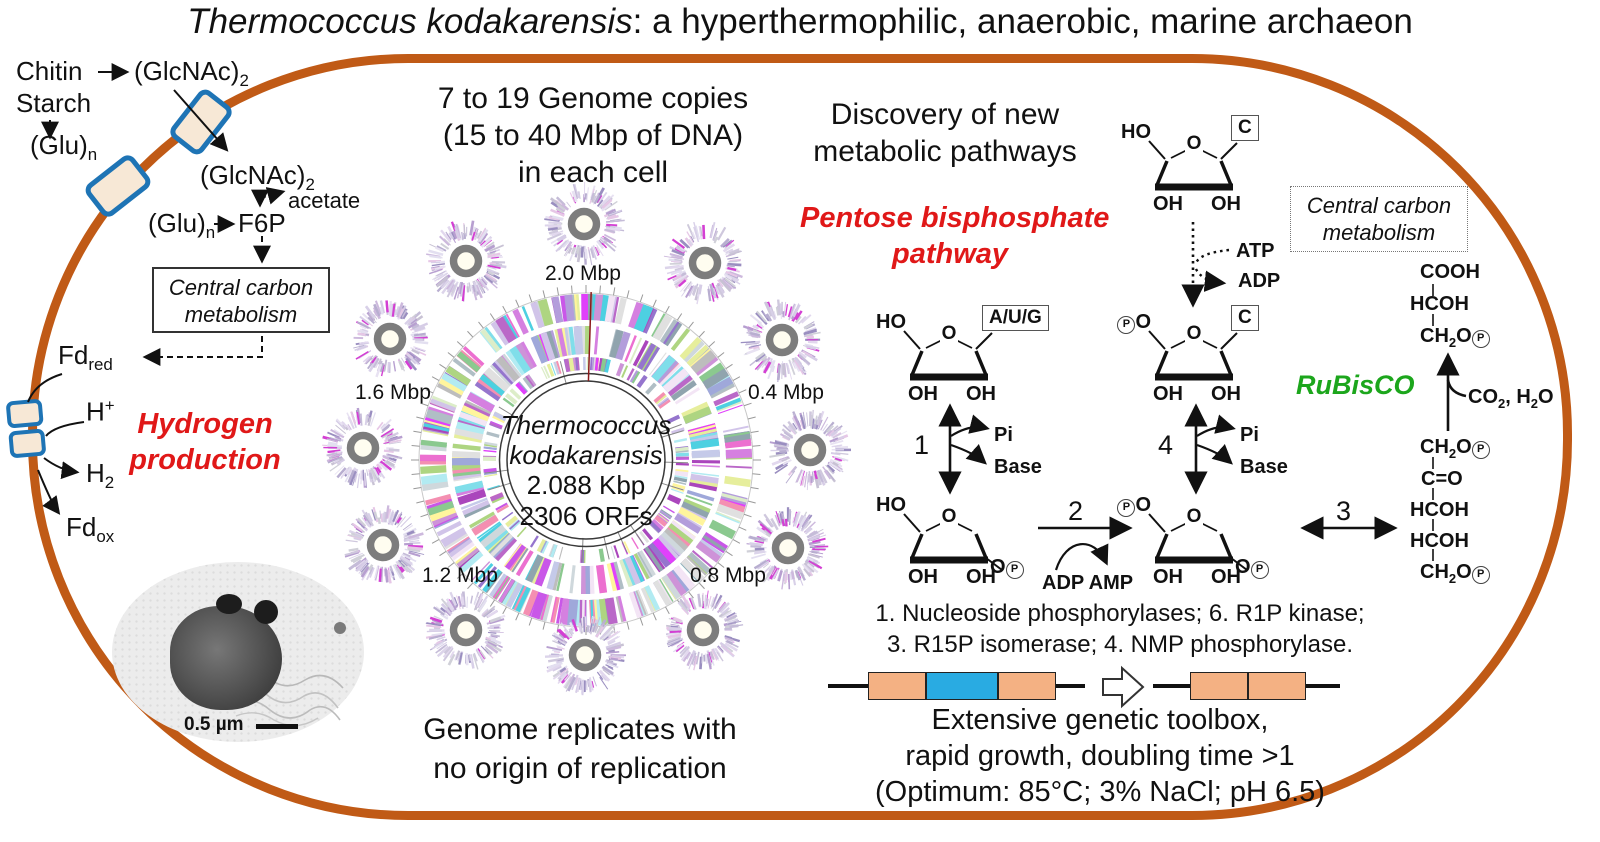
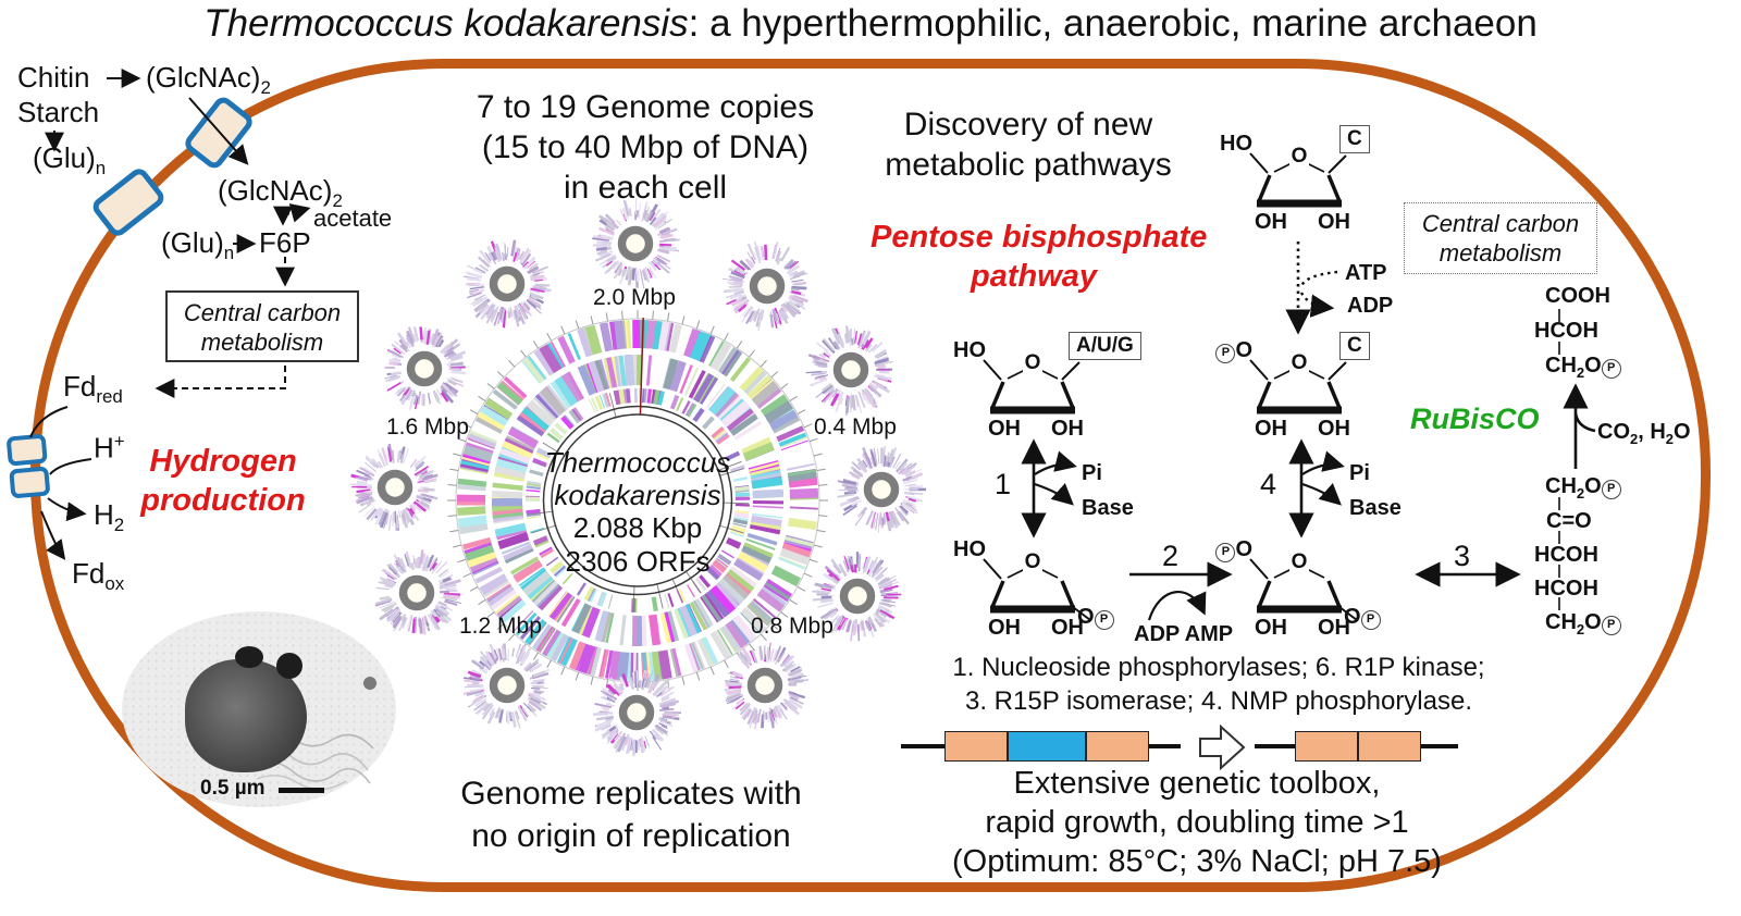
  Thermococcus kodakarensis: a hyperthermophilic, anaerobic, marine archaeon
  Chitin
  (GlcNAc)2
  Starch
  (Glu)n
  (GlcNAc)2
  acetate
  (Glu)n
  F6P
  Central carbon
  metabolism
  Fdred
  H+
  H2
  Fdox
  Hydrogen
  production
  0.5 µm
  7 to 19 Genome copies
  (15 to 40 Mbp of DNA)
  in each cell
  Thermococcus
  kodakarensis
  2.088 Kbp
  2306 ORFs
  2.0 Mbp
  0.4 Mbp
  0.8 Mbp
  1.2 Mbp
  1.6 Mbp
  Genome replicates with
  no origin of replication
  Discovery of new
  metabolic pathways
  Pentose bisphosphat
  pathway
  Central carbon
  metabolism
  ATP
  ADP
  1
  Pi
  Base
  4
  Pi
  Base
  2
  ADP AMP
  3
  RuBisCO
  CO2, H2O
  COOH
  HCOH
  CH2O P
  CH2O P
  C=O
  HCOH
  HCOH
  CH2O P
  1. Nucleoside phosphorylases; 6. R1P kinase;
  3. R15P isomerase; 4. NMP phosphorylase.
  Extensive genetic toolbox,
  rapid growth, doubling time >1
- (Optimum: 85°C; 3% NaCl; pH 6.5)
+ (Optimum: 85°C; 3% NaCl; pH 7.5)
  O
  HO
  C
  OH
  OH
  O
  P O
  C
  OH
  OH
  O
  HO
  A/U/G
  OH
  OH
  O
  HO
  O P
  OH
  OH
  O
  P O
  O P
  OH
  OH
